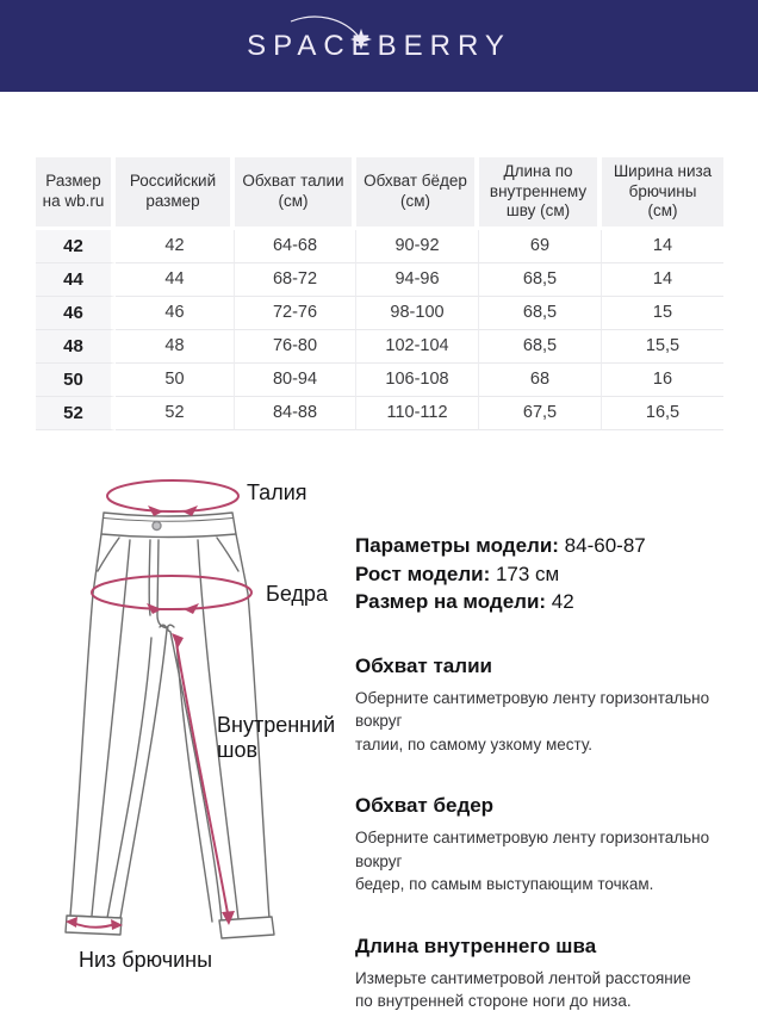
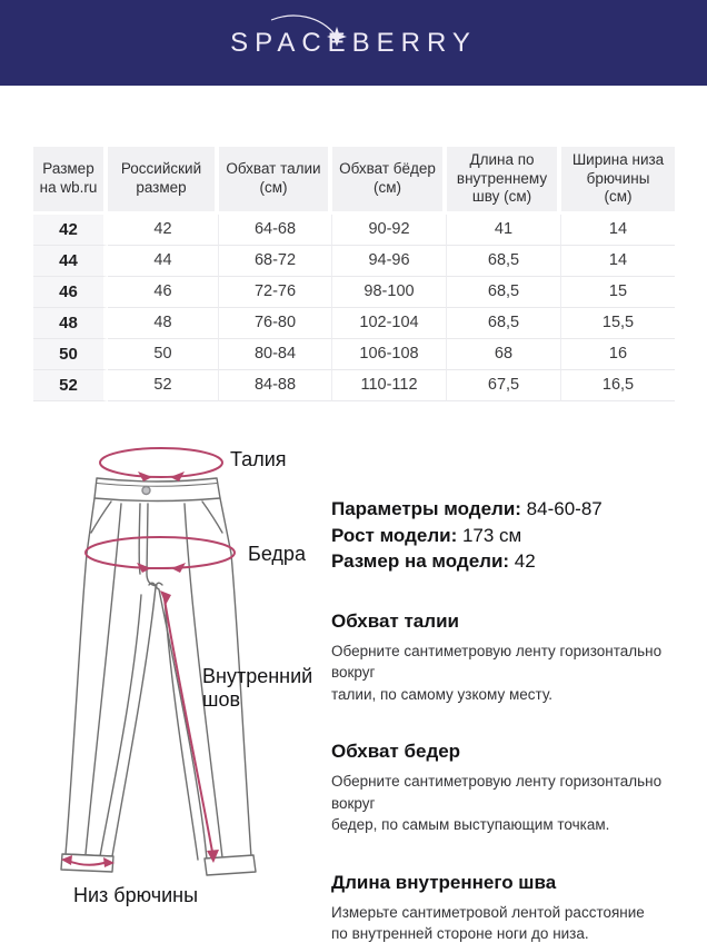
  SPACEBERRY
  Размер на wb.ru	Российский размер	Обхват талии (см)	Обхват бёдер (см)	Длина по внутреннему шву (см)	Ширина низа брючины (см)
- 42	42	64-68	90-92	69	14
+ 42	42	64-68	90-92	41	14
  44	44	68-72	94-96	68,5	14
  46	46	72-76	98-100	68,5	15
  48	48	76-80	102-104	68,5	15,5
- 50	50	80-94	106-108	68	16
+ 50	50	80-84	106-108	68	16
  52	52	84-88	110-112	67,5	16,5
  Талия
  Бедра
  Внутренний
  шов
  Низ брючины
  Параметры модели: 84-60-87
  Рост модели: 173 см
  Размер на модели: 42
  Обхват талии
  Оберните сантиметровую ленту горизонтально вокруг
  талии, по самому узкому месту.
  Обхват бедер
  Оберните сантиметровую ленту горизонтально вокруг
  бедер, по самым выступающим точкам.
  Длина внутреннего шва
  Измерьте сантиметровой лентой расстояние
  по внутренней стороне ноги до низа.
